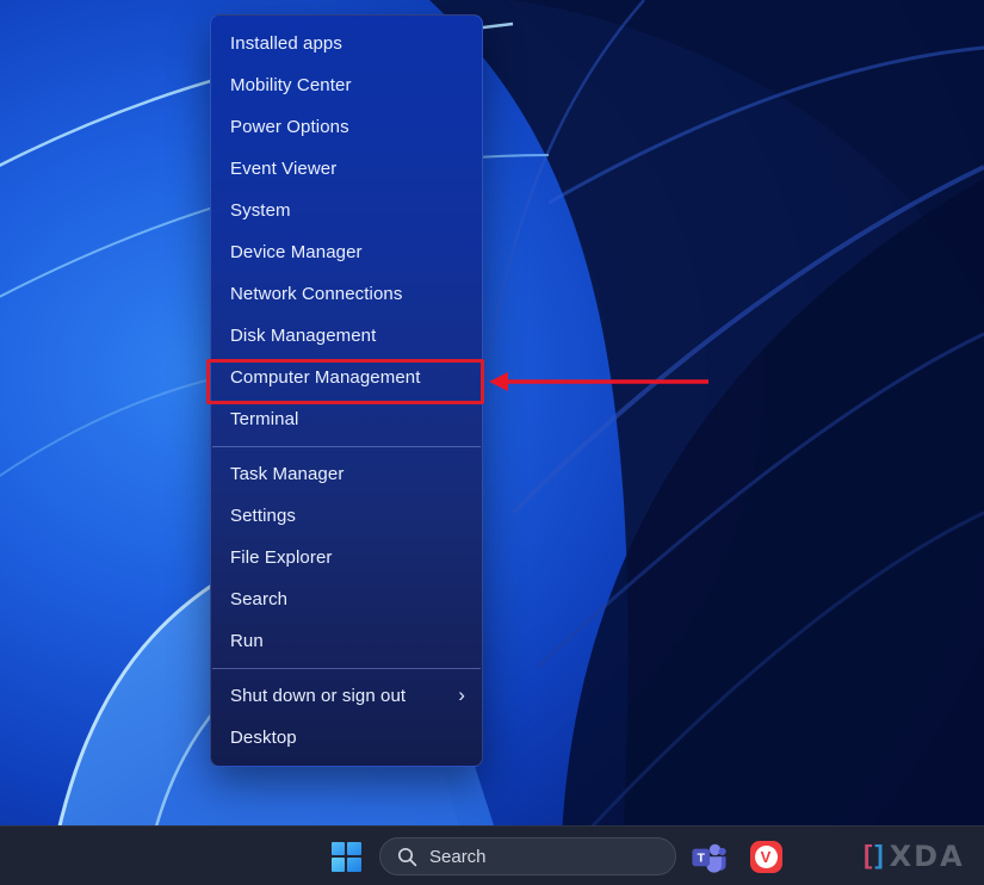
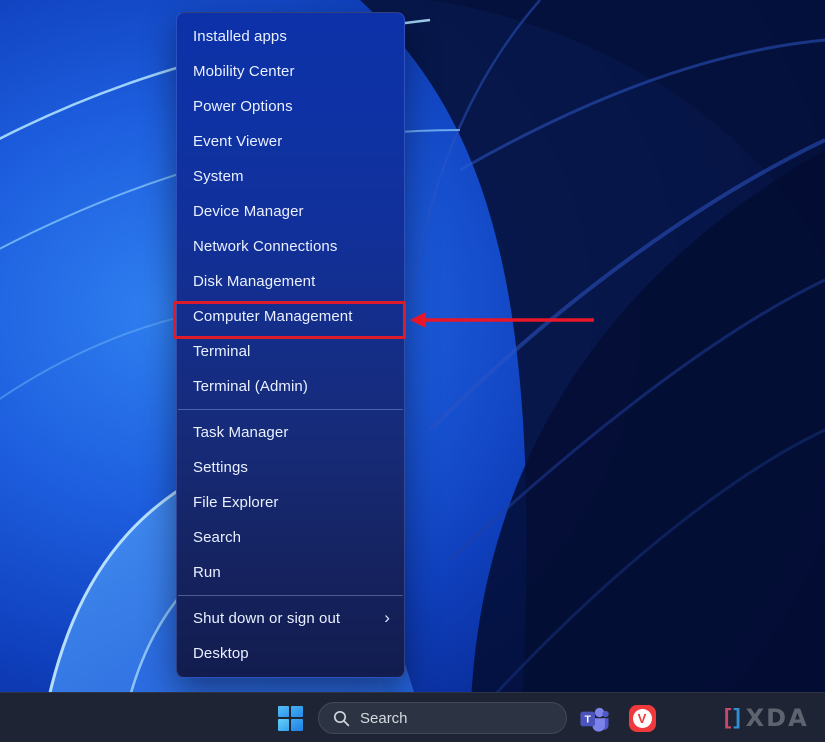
  Installed apps
  Mobility Center
  Power Options
  Event Viewer
  System
  Device Manager
  Network Connections
  Disk Management
  Computer Management
  Terminal
+ Terminal (Admin)
  Task Manager
  Settings
  File Explorer
  Search
  Run
  Shut down or sign out
  ›
  Desktop
  Search
  T
  V
  [
  ]
  XDA
